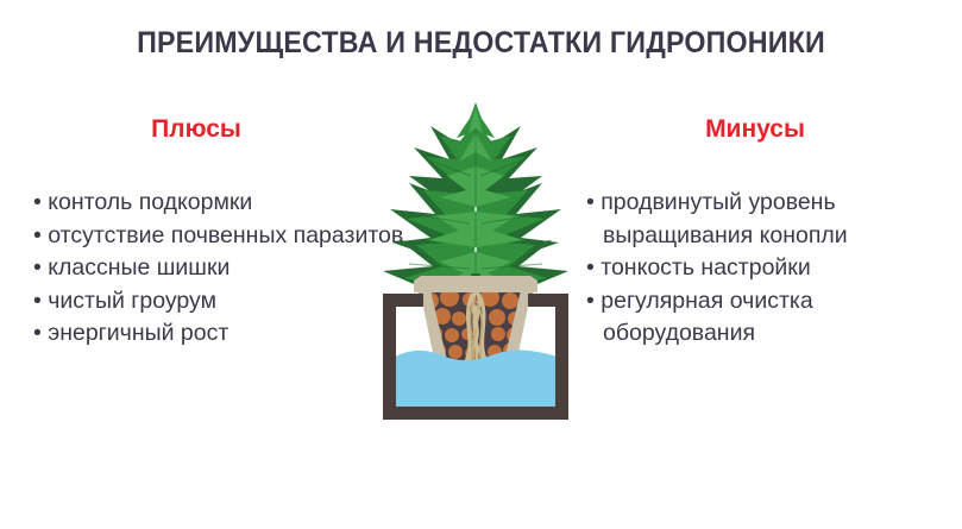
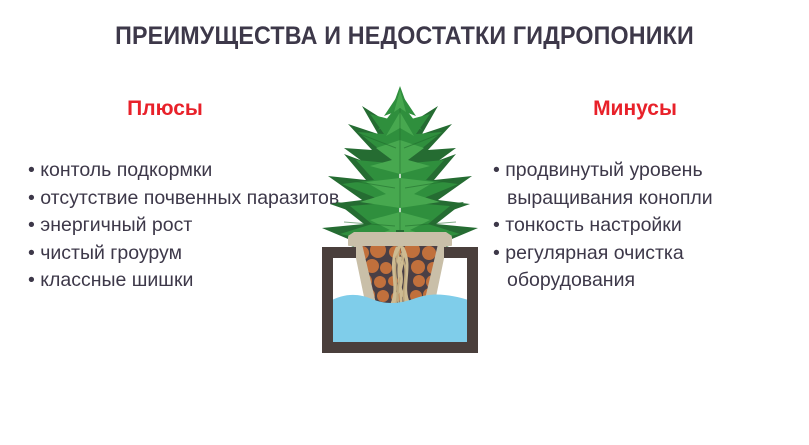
  ПРЕИМУЩЕСТВА И НЕДОСТАТКИ ГИДРОПОНИКИ
  Плюсы
  контоль подкормки
  отсутствие почвенных паразитов
- классные шишки
+ энергичный рост
  чистый гроурум
- энергичный рост
+ классные шишки
  Минусы
  продвинутый уровень выращивания конопли
  тонкость настройки
  регулярная очистка оборудования
